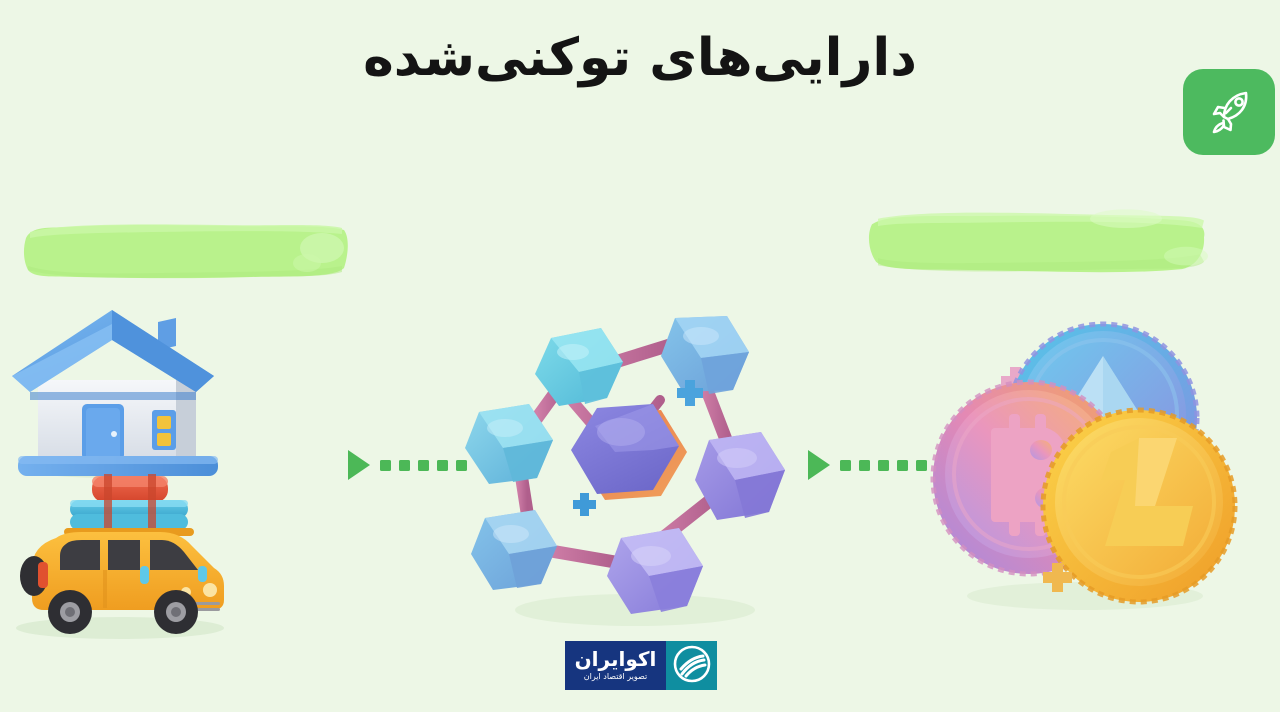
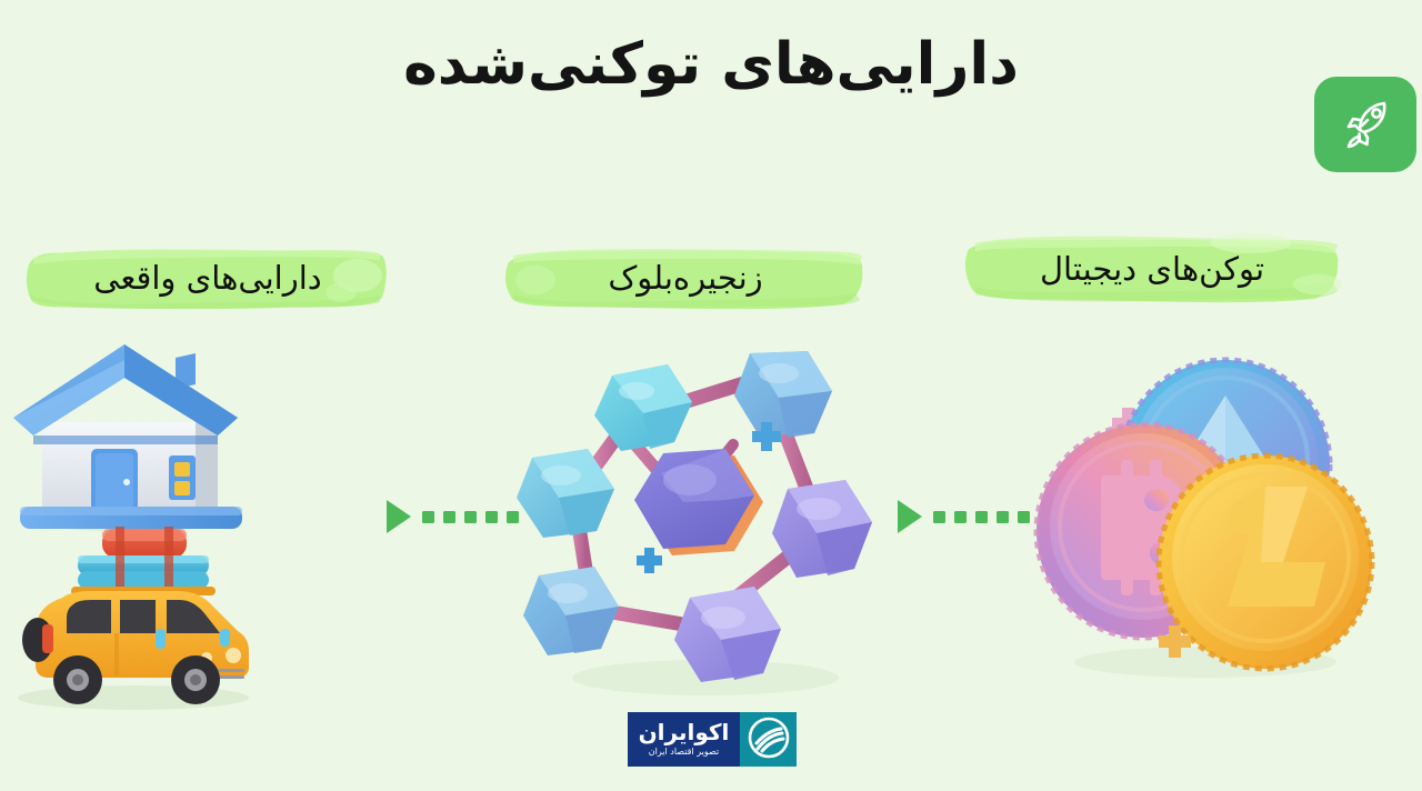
  دارایی‌های توکنی‌شده
+ دارایی‌های واقعی
+ زنجیره‌بلوک
+ توکن‌های دیجیتال
  اکوایران
  تصویر اقتصاد ایران
